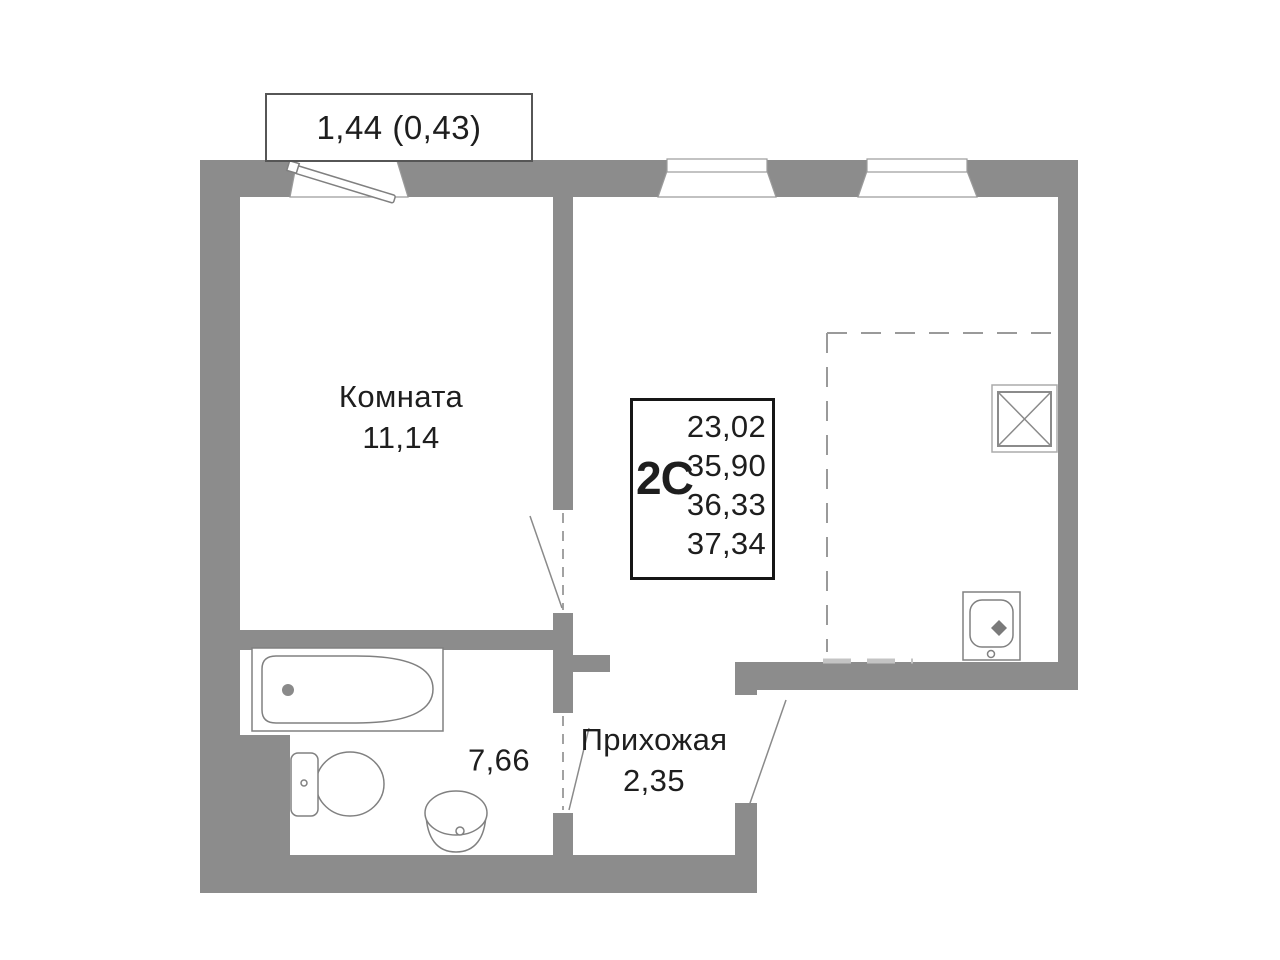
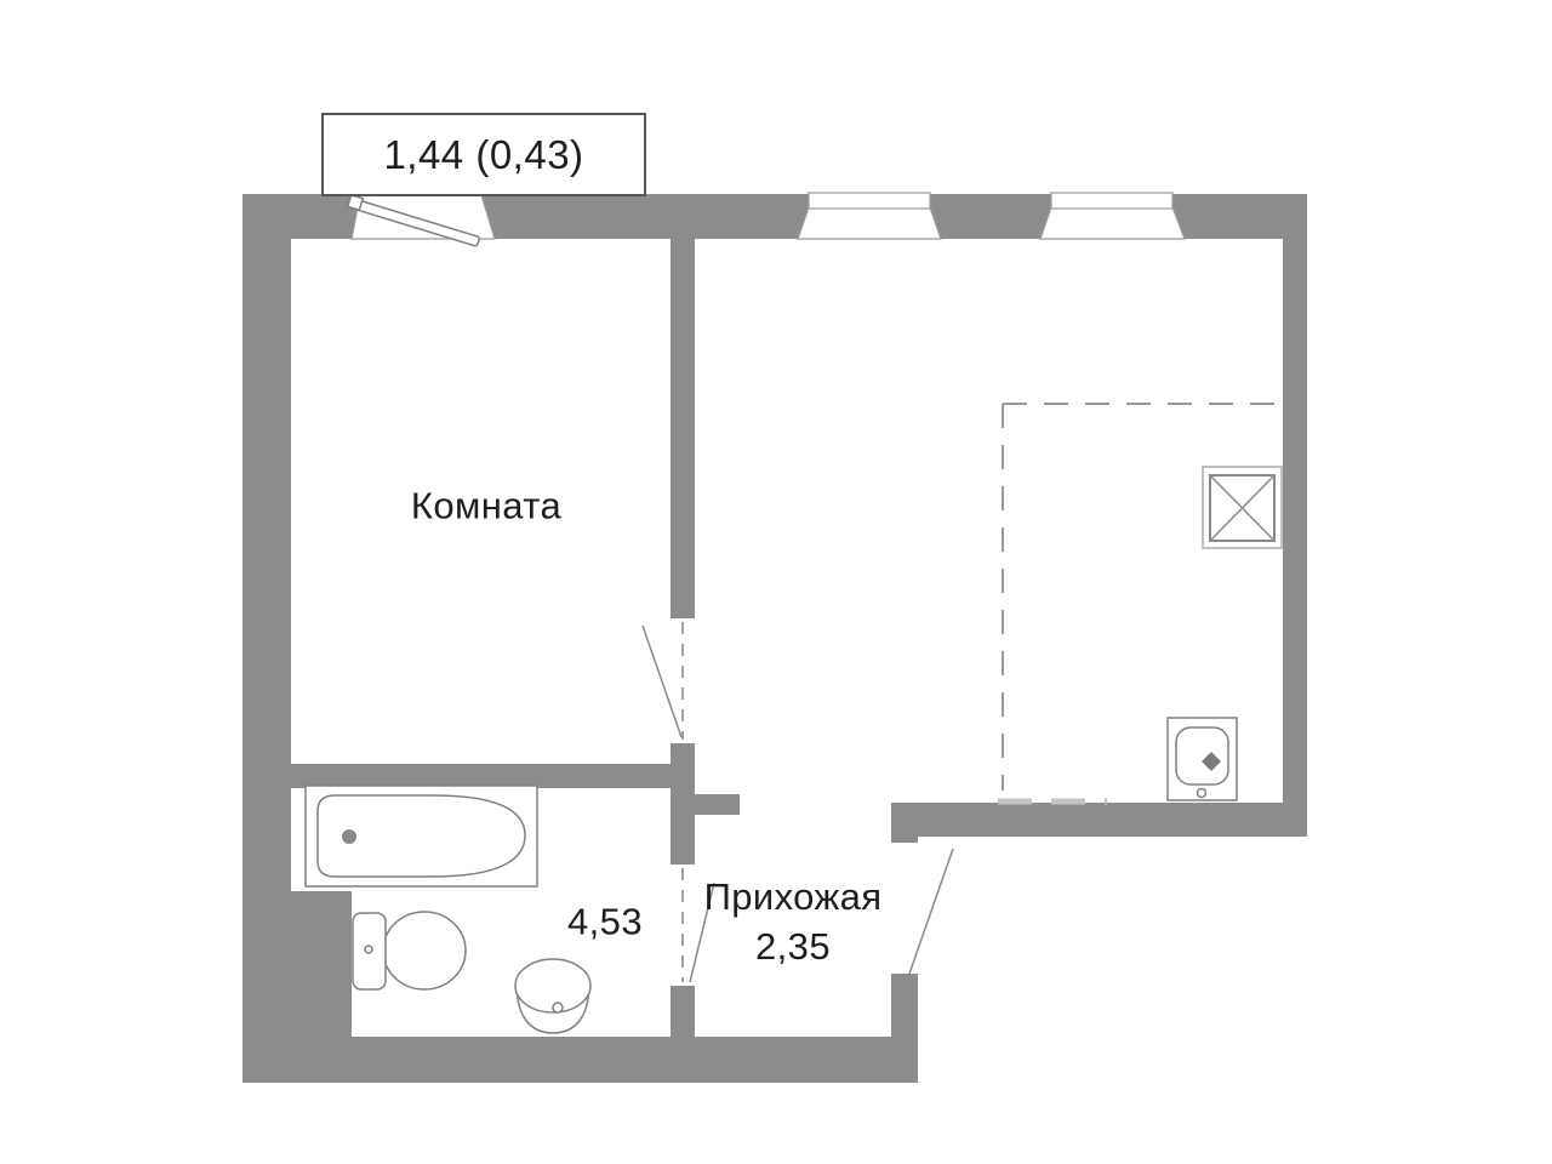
  1,44 (0,43)
  Комната
- 11,14
  Прихожая
  2,35
- 7,66
+ 4,53
- 2С
- 23,02
- 35,90
- 36,33
- 37,34
